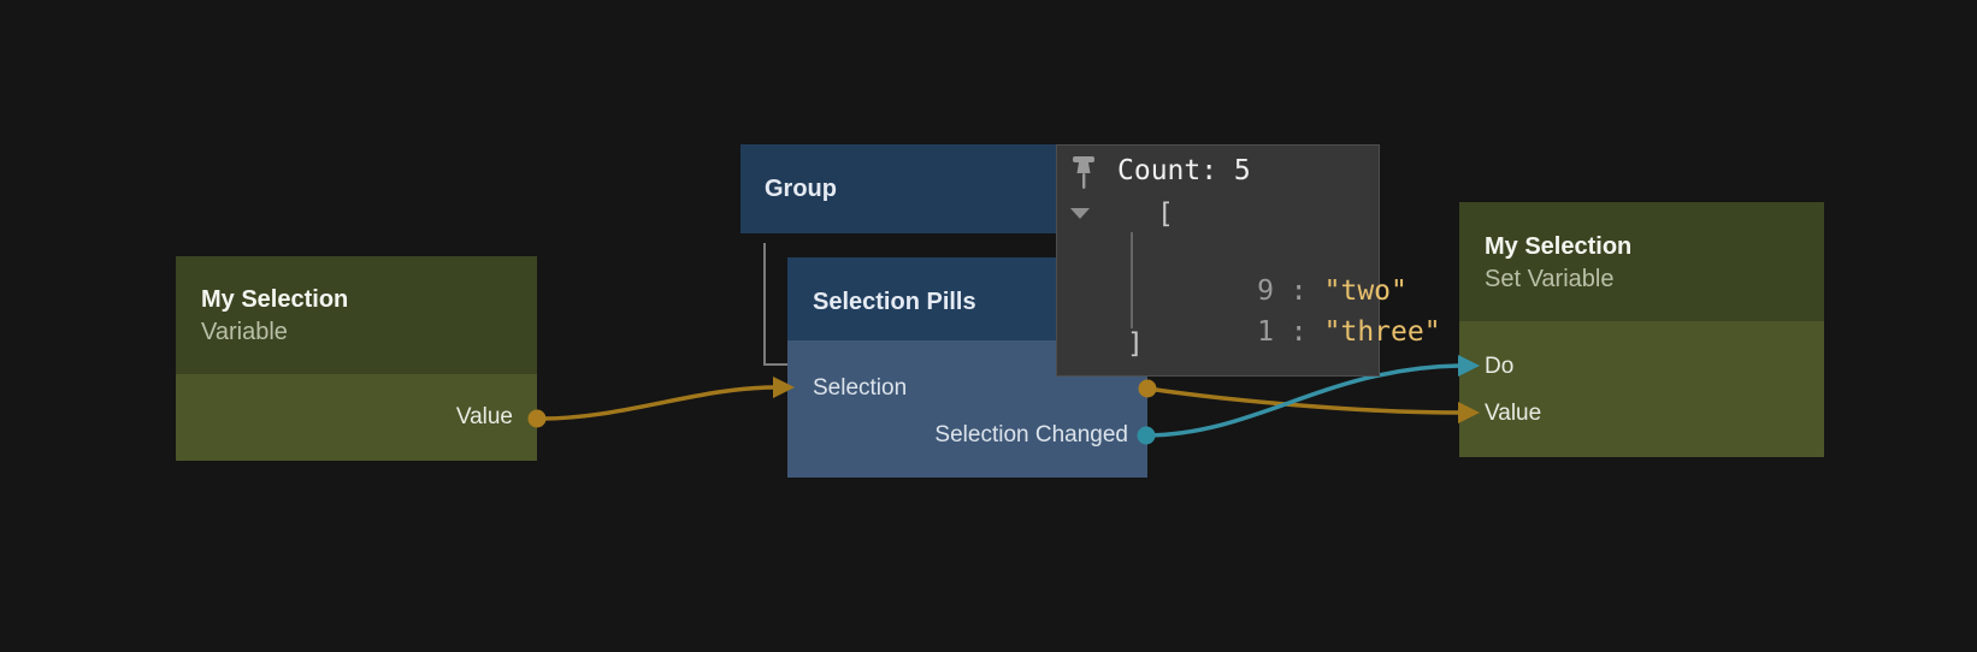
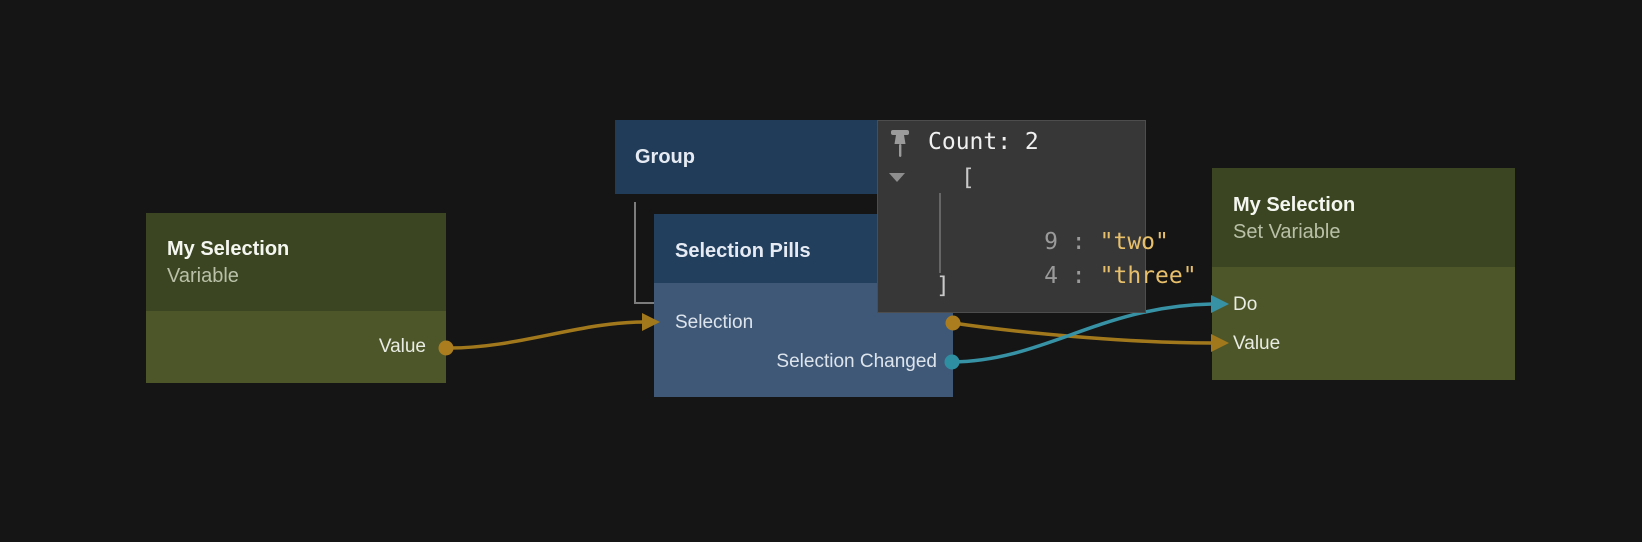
  Group
  My Selection
  Variable
  Value
  Selection Pills
  Selection
  Selection Changed
  My Selection
  Set Variable
  Do
  Value
- Count: 5
+ Count: 2
  [
  9 : "two"
- 1 : "three"
+ 4 : "three"
  ]
